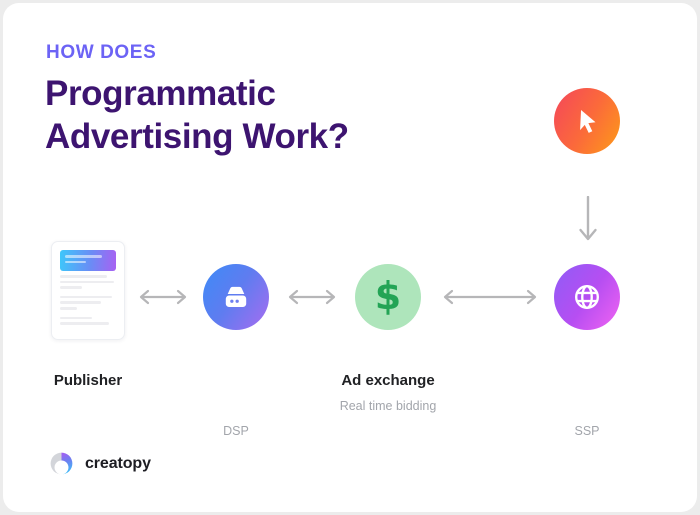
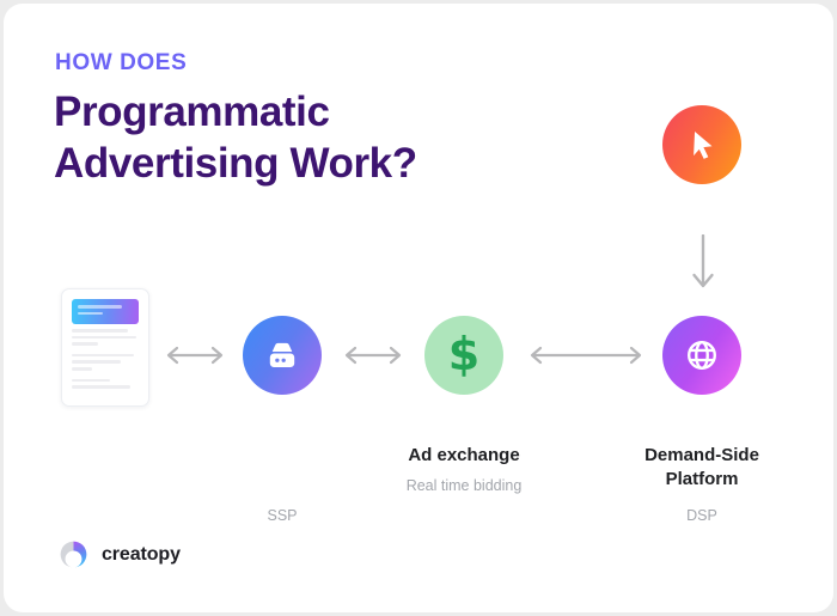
  HOW DOES
  Programmatic
  Advertising Work?
- Publisher
- DSP
+ SSP
  $
  Ad exchange
  Real time bidding
+ Demand-Side Platform
- SSP
+ DSP
  creatopy
